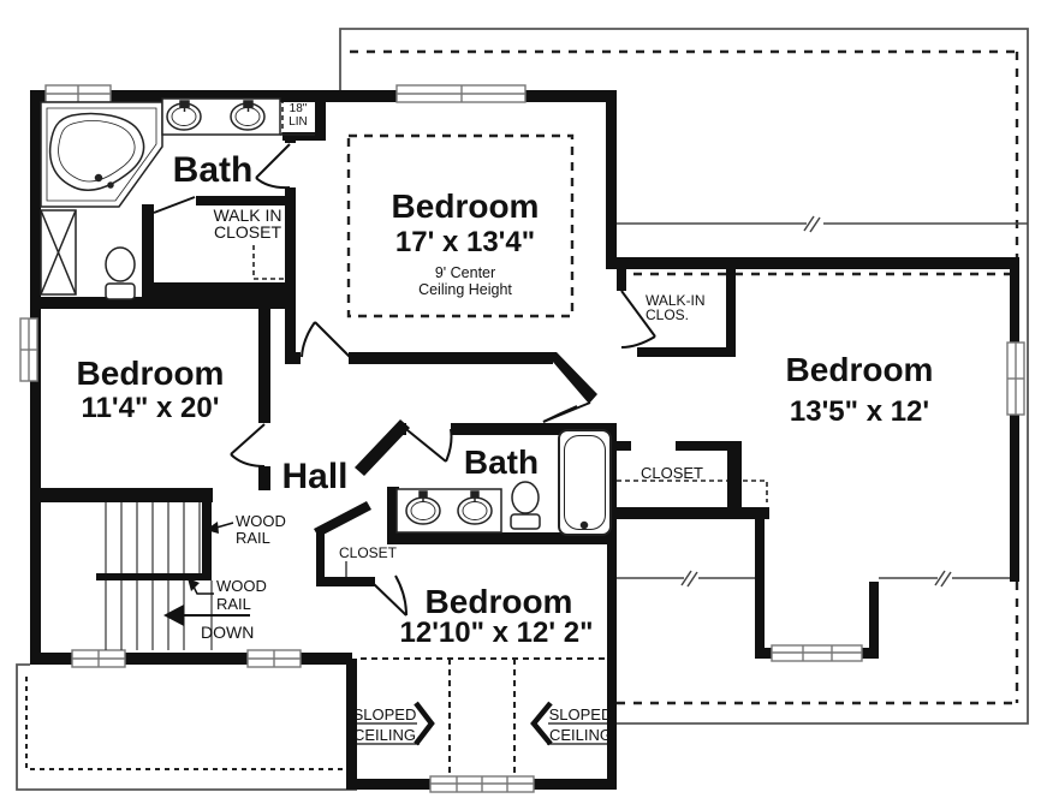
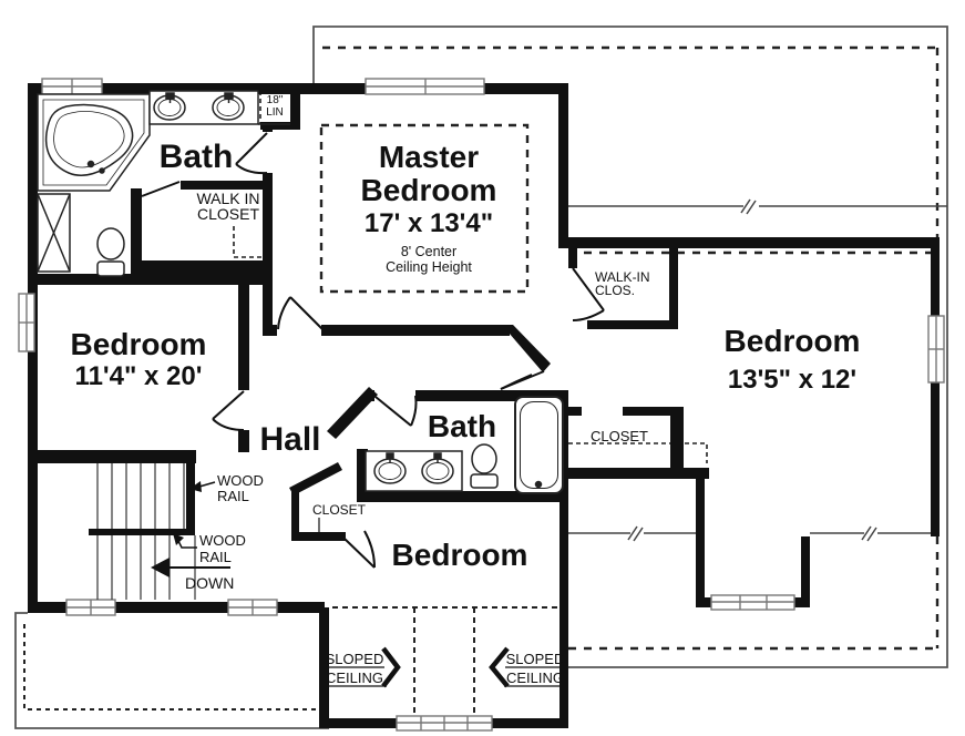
  Bath
  WALK IN
  CLOSET
  18"
  LIN
+ Master
  Bedroom
  17' x 13'4"
- 9' Center
+ 8' Center
  Ceiling Height
  Bedroom
  11'4" x 20'
  Hall
  Bath
  WALK-IN
  CLOS.
  CLOSET
  CLOSET
  Bedroom
  13'5" x 12'
  Bedroom
- 12'10" x 12' 2"
  WOOD
  RAIL
  WOOD
  RAIL
  DOWN
  SLOPED
  CEILING
  SLOPED
  CEILING
